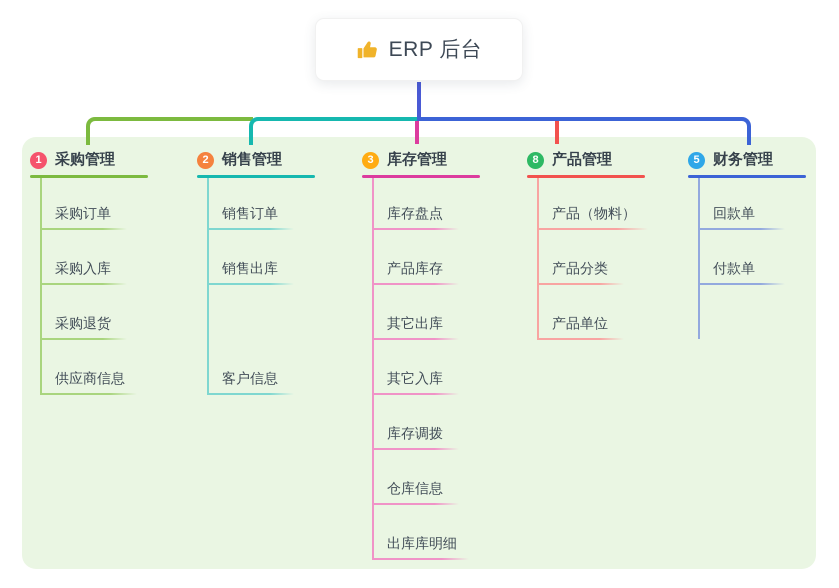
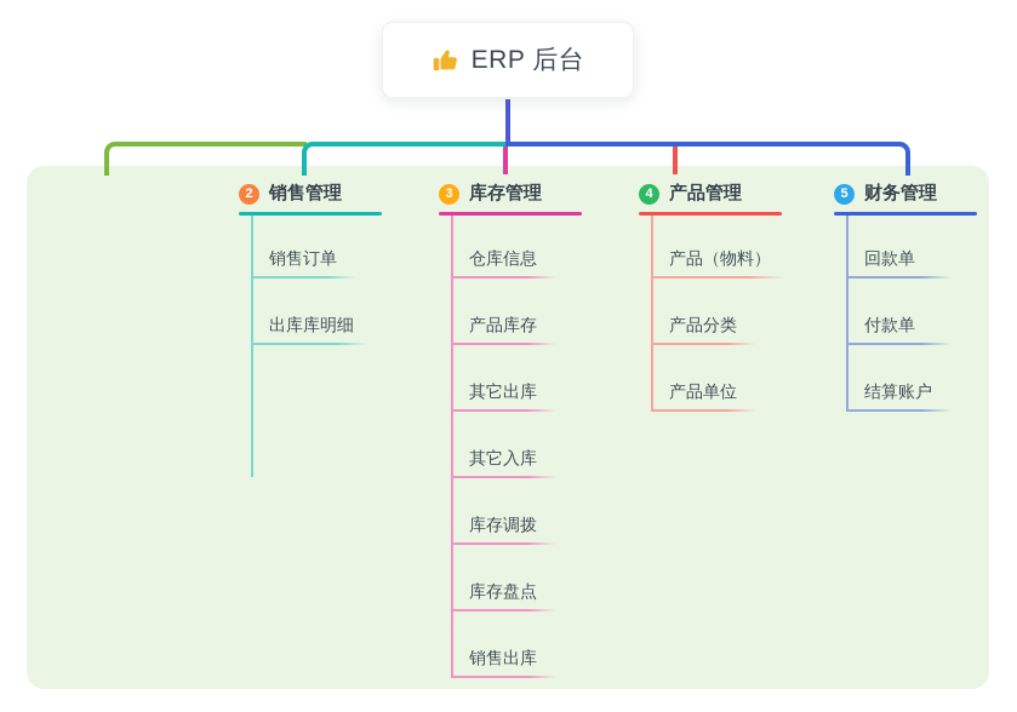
  ERP 后台
- 1
- 采购管理
- 采购订单
- 采购入库
- 采购退货
- 供应商信息
  2
  销售管理
  销售订单
- 销售出库
+ 出库库明细
- 客户信息
  3
  库存管理
- 库存盘点
+ 仓库信息
  产品库存
  其它出库
  其它入库
  库存调拨
- 仓库信息
+ 库存盘点
- 出库库明细
+ 销售出库
- 8
+ 4
  产品管理
  产品（物料）
  产品分类
  产品单位
  5
  财务管理
  回款单
  付款单
+ 结算账户
